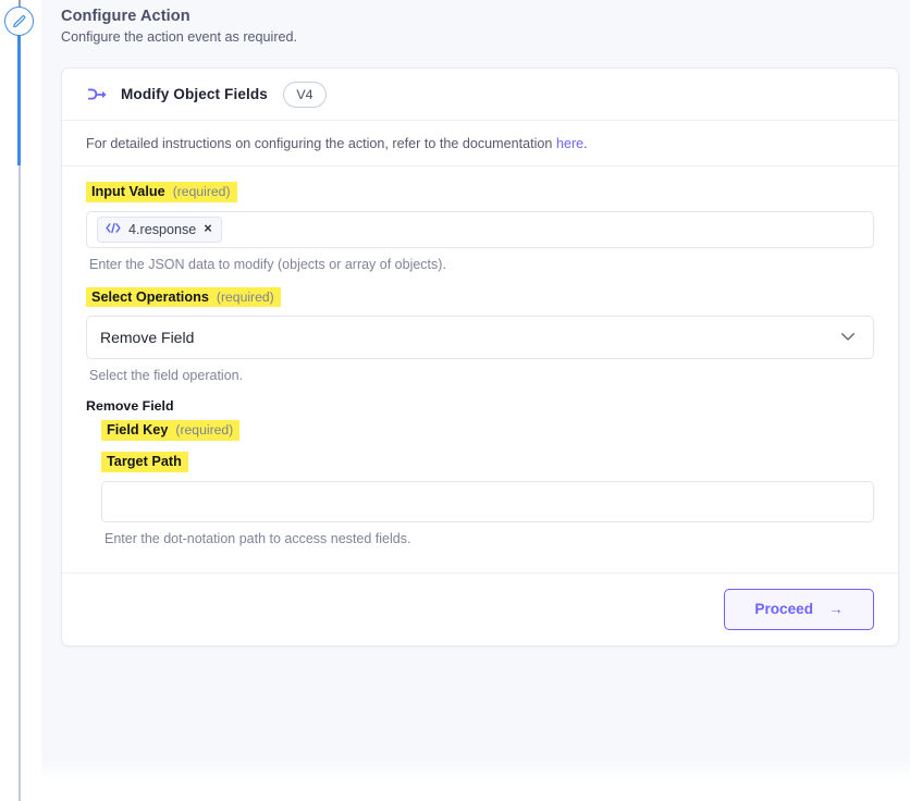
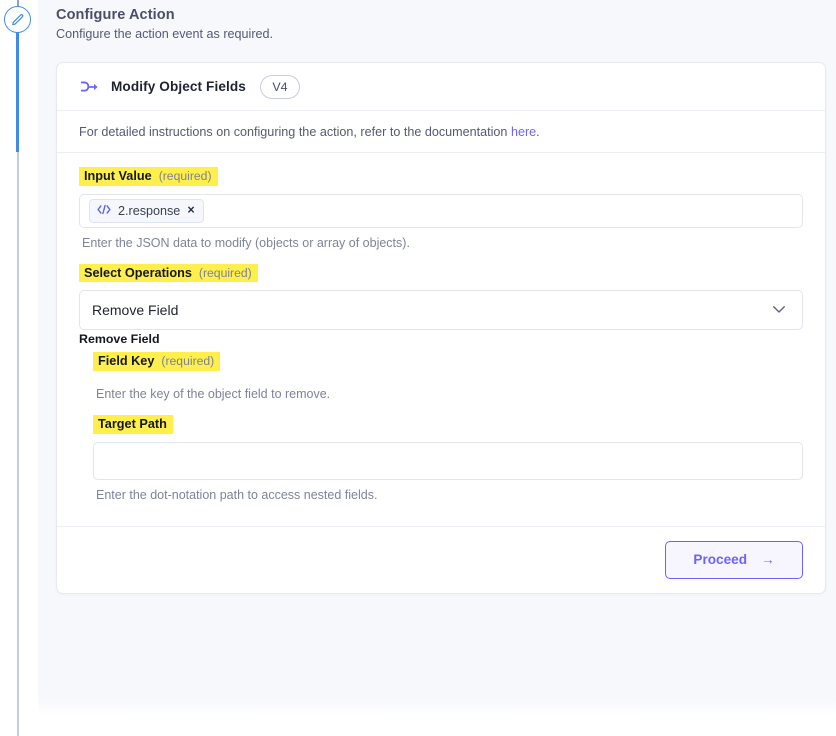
  Configure Action
  Configure the action event as required.
  Modify Object Fields
  V4
  For detailed instructions on configuring the action, refer to the documentation here.
  Input Value
  (required)
- 4.response
+ 2.response
  ×
  Enter the JSON data to modify (objects or array of objects).
  Select Operations
  (required)
  Remove Field
- Select the field operation.
  Remove Field
  Field Key
  (required)
+ Enter the key of the object field to remove.
  Target Path
  Enter the dot-notation path to access nested fields.
  Proceed
  →
